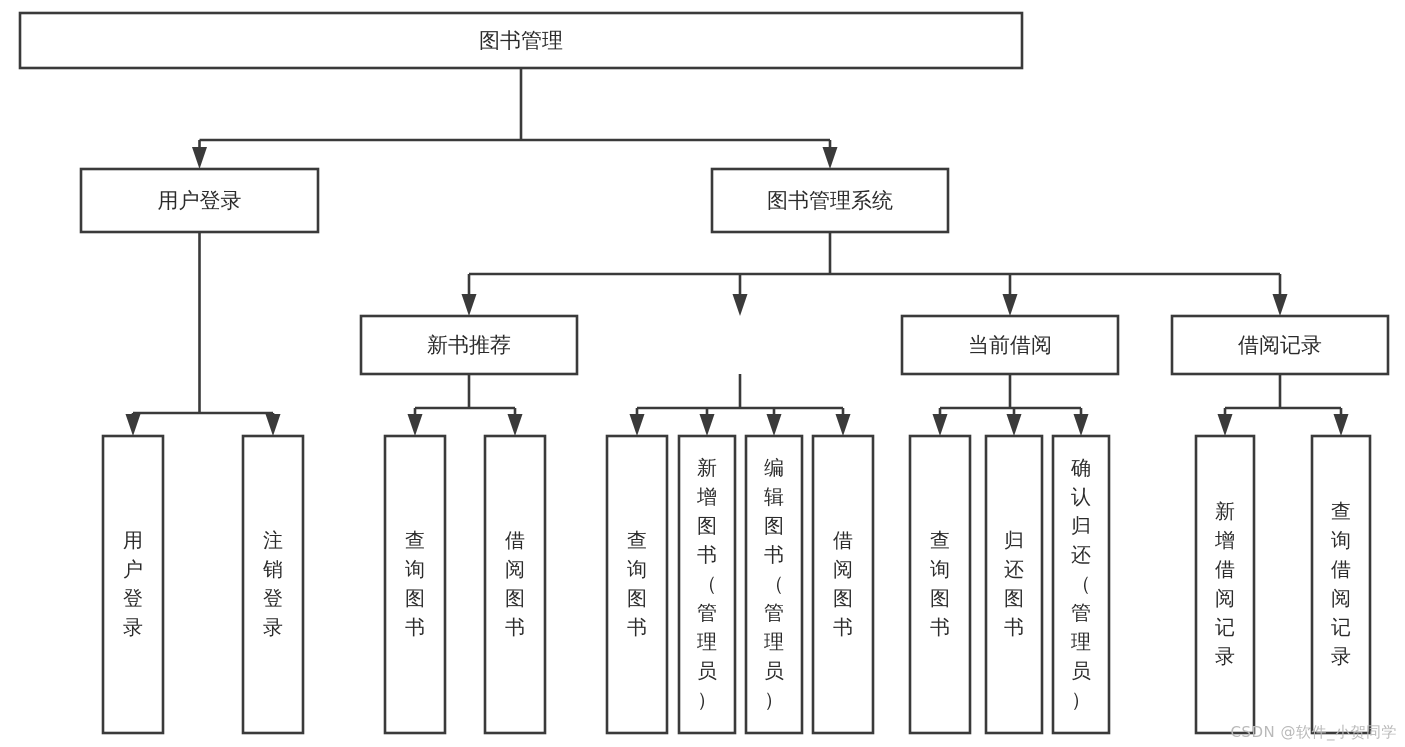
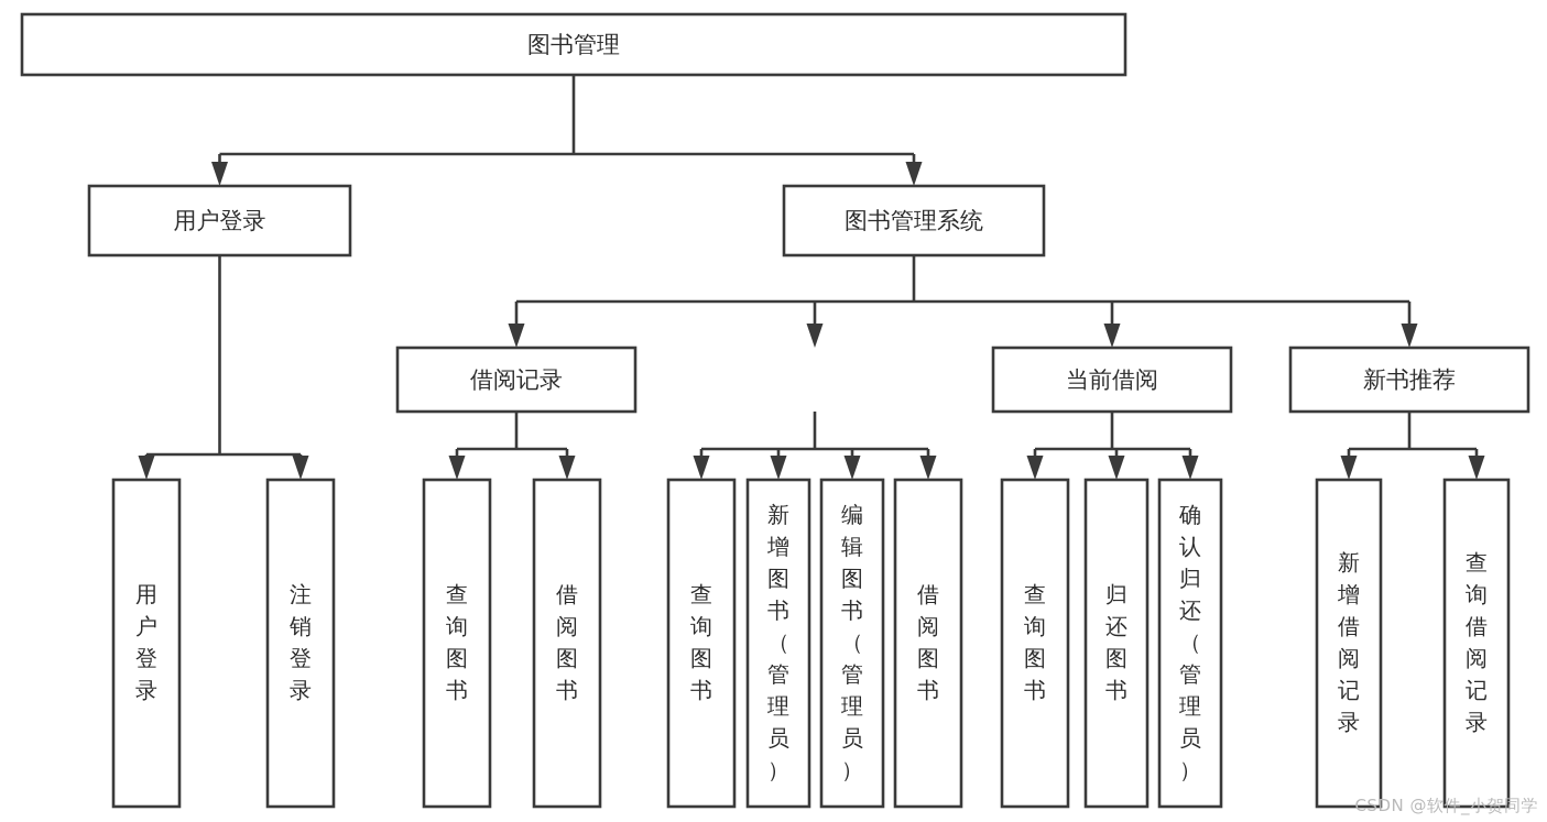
  图书管理
  用户登录
  图书管理系统
- 新书推荐
+ 借阅记录
  当前借阅
- 借阅记录
+ 新书推荐
  用户登录
  注销登录
  查询图书
  借阅图书
  查询图书
  新增图书（管理员）
  编辑图书（管理员）
  借阅图书
  查询图书
  归还图书
  确认归还（管理员）
  新增借阅记录
  查询借阅记录
  CSDN @软件_小贺同学
